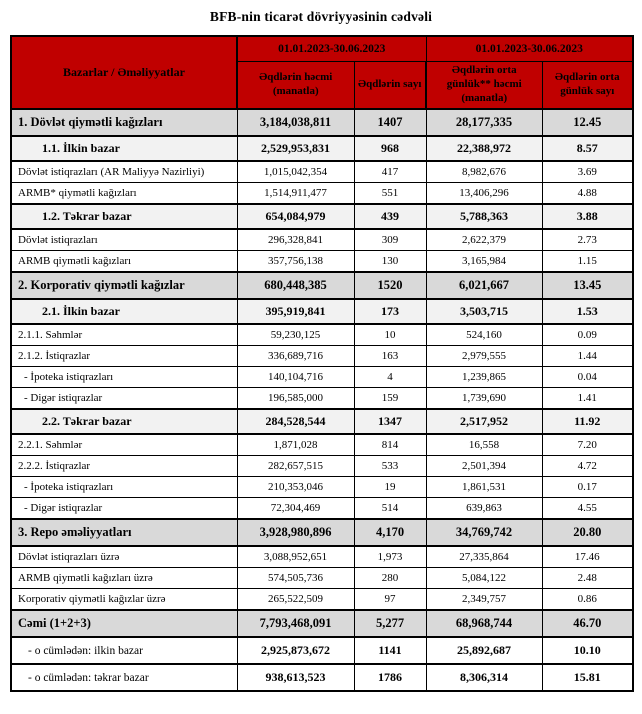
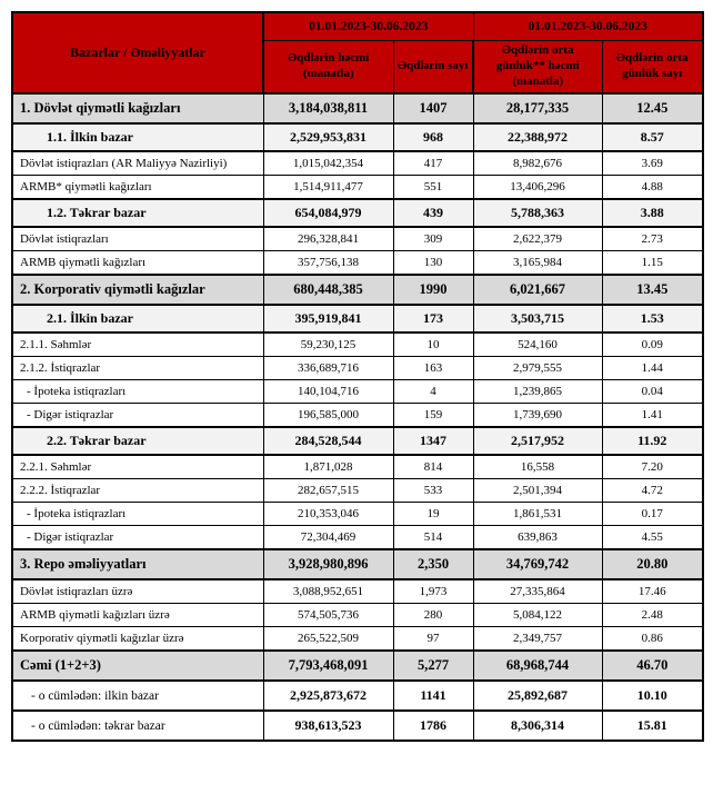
- BFB-nin ticarət dövriyyəsinin cədvəli
  Bazarlar / Əməliyyatlar	01.01.2023-30.06.2023	01.01.2023-30.06.2023
  Əqdlərin həcmi (manatla)	Əqdlərin sayı	Əqdlərin orta günlük** həcmi (manatla)	Əqdlərin orta günlük sayı
  1. Dövlət qiymətli kağızları	3,184,038,811	1407	28,177,335	12.45
  1.1. İlkin bazar	2,529,953,831	968	22,388,972	8.57
  Dövlət istiqrazları (AR Maliyyə Nazirliyi)	1,015,042,354	417	8,982,676	3.69
  ARMB* qiymətli kağızları	1,514,911,477	551	13,406,296	4.88
  1.2. Təkrar bazar	654,084,979	439	5,788,363	3.88
  Dövlət istiqrazları	296,328,841	309	2,622,379	2.73
  ARMB qiymətli kağızları	357,756,138	130	3,165,984	1.15
- 2. Korporativ qiymətli kağızlar	680,448,385	1520	6,021,667	13.45
+ 2. Korporativ qiymətli kağızlar	680,448,385	1990	6,021,667	13.45
  2.1. İlkin bazar	395,919,841	173	3,503,715	1.53
  2.1.1. Səhmlər	59,230,125	10	524,160	0.09
  2.1.2. İstiqrazlar	336,689,716	163	2,979,555	1.44
  - İpoteka istiqrazları	140,104,716	4	1,239,865	0.04
  - Digər istiqrazlar	196,585,000	159	1,739,690	1.41
  2.2. Təkrar bazar	284,528,544	1347	2,517,952	11.92
  2.2.1. Səhmlər	1,871,028	814	16,558	7.20
  2.2.2. İstiqrazlar	282,657,515	533	2,501,394	4.72
  - İpoteka istiqrazları	210,353,046	19	1,861,531	0.17
  - Digər istiqrazlar	72,304,469	514	639,863	4.55
- 3. Repo əməliyyatları	3,928,980,896	4,170	34,769,742	20.80
+ 3. Repo əməliyyatları	3,928,980,896	2,350	34,769,742	20.80
  Dövlət istiqrazları üzrə	3,088,952,651	1,973	27,335,864	17.46
  ARMB qiymətli kağızları üzrə	574,505,736	280	5,084,122	2.48
  Korporativ qiymətli kağızlar üzrə	265,522,509	97	2,349,757	0.86
  Cəmi (1+2+3)	7,793,468,091	5,277	68,968,744	46.70
  - o cümlədən: ilkin bazar	2,925,873,672	1141	25,892,687	10.10
  - o cümlədən: təkrar bazar	938,613,523	1786	8,306,314	15.81
